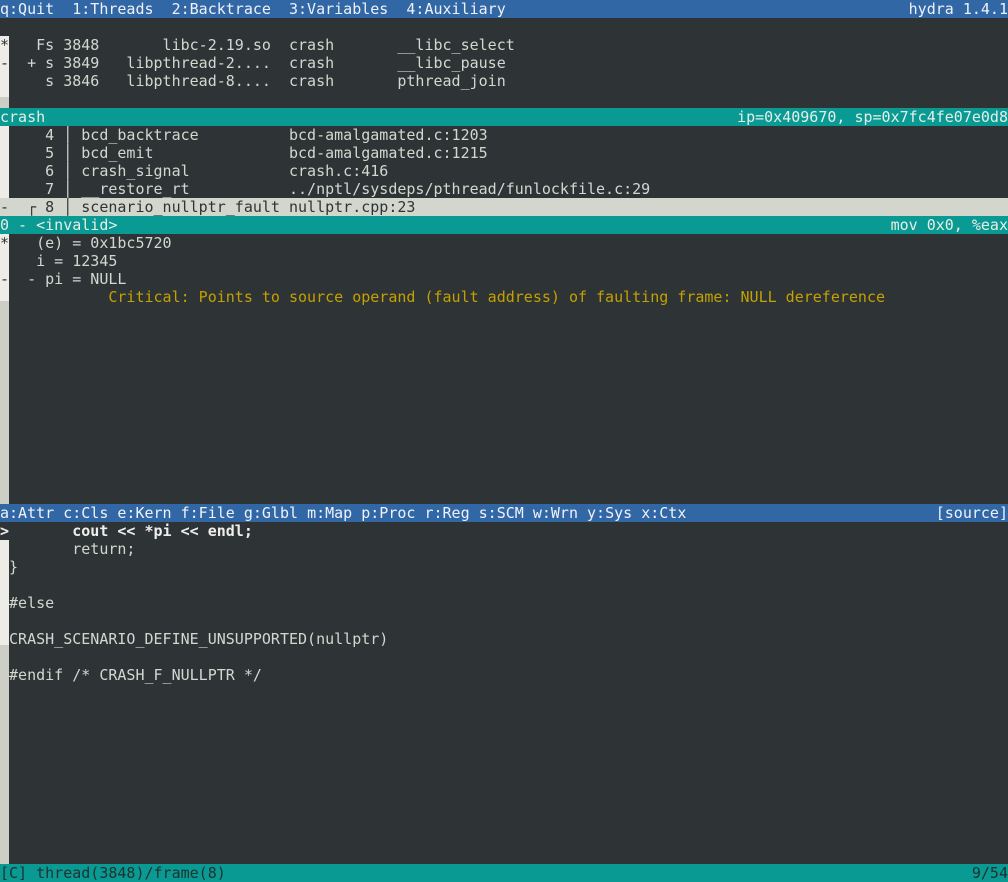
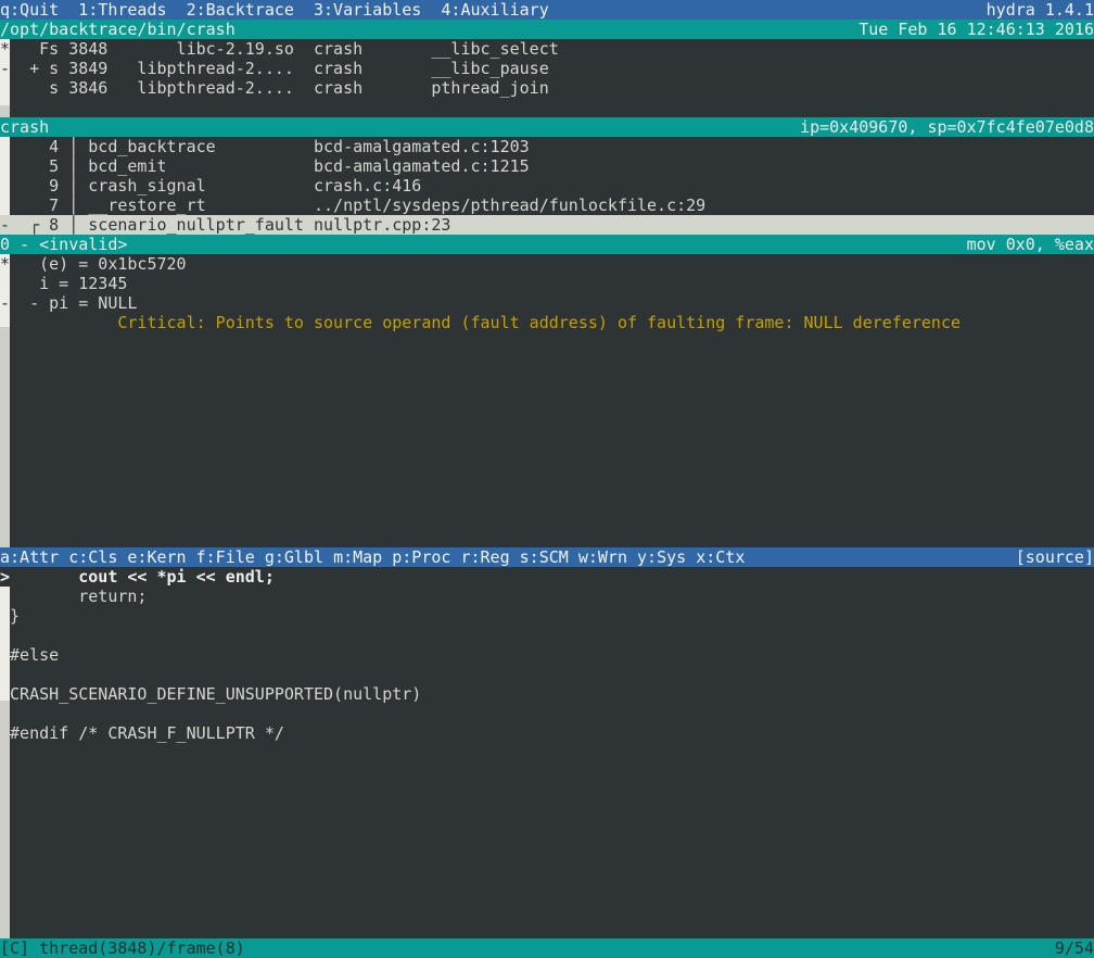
  q:Quit 1:Threads 2:Backtrace 3:Variables 4:Auxiliary
  hydra 1.4.1
+ /opt/backtrace/bin/crash
+ Tue Feb 16 12:46:13 2016
  Fs 3848 libc-2.19.so crash __libc_select
  *
  + s 3849 libpthread-2.... crash __libc_pause
  -
- s 3846 libpthread-8.... crash pthread_join
+ s 3846 libpthread-2.... crash pthread_join
  crash
  ip=0x409670, sp=0x7fc4fe07e0d8
  4 │ bcd_backtrace bcd-amalgamated.c:1203
  5 │ bcd_emit bcd-amalgamated.c:1215
- 6 │ crash_signal crash.c:416
+ 9 │ crash_signal crash.c:416
  7 │ __restore_rt ../nptl/sysdeps/pthread/funlockfile.c:29
  - ┌ 8 │ scenario_nullptr_fault nullptr.cpp:23
  0 - <invalid>
  mov 0x0, %eax
  (e) = 0x1bc5720
  *
  i = 12345
  - pi = NULL
  -
  Critical: Points to source operand (fault address) of faulting frame: NULL dereference
  a:Attr c:Cls e:Kern f:File g:Glbl m:Map p:Proc r:Reg s:SCM w:Wrn y:Sys x:Ctx
  [source]
  cout << *pi << endl;
  >
  return;
  }
  #else
  CRASH_SCENARIO_DEFINE_UNSUPPORTED(nullptr)
  #endif /* CRASH_F_NULLPTR */
  [C] thread(3848)/frame(8)
  9/54
